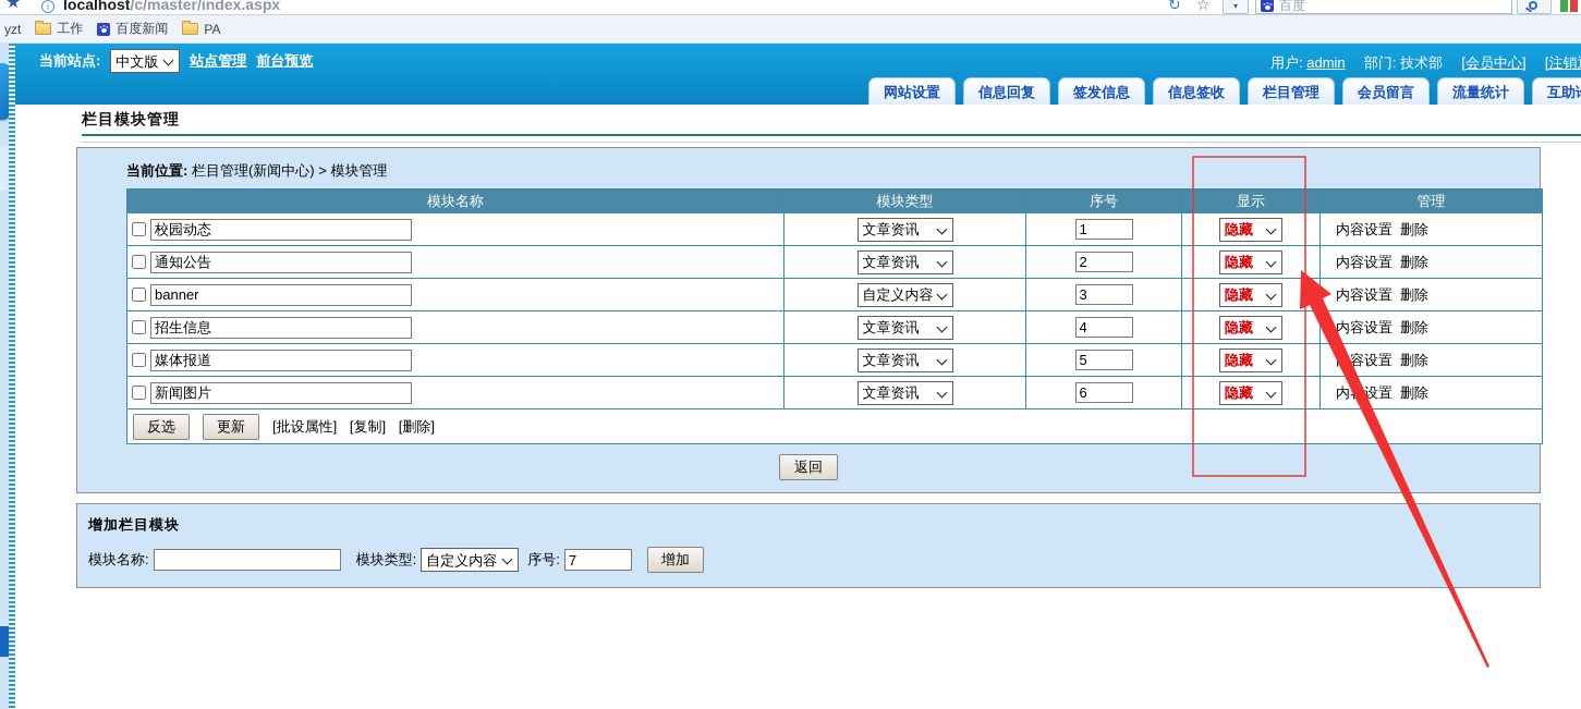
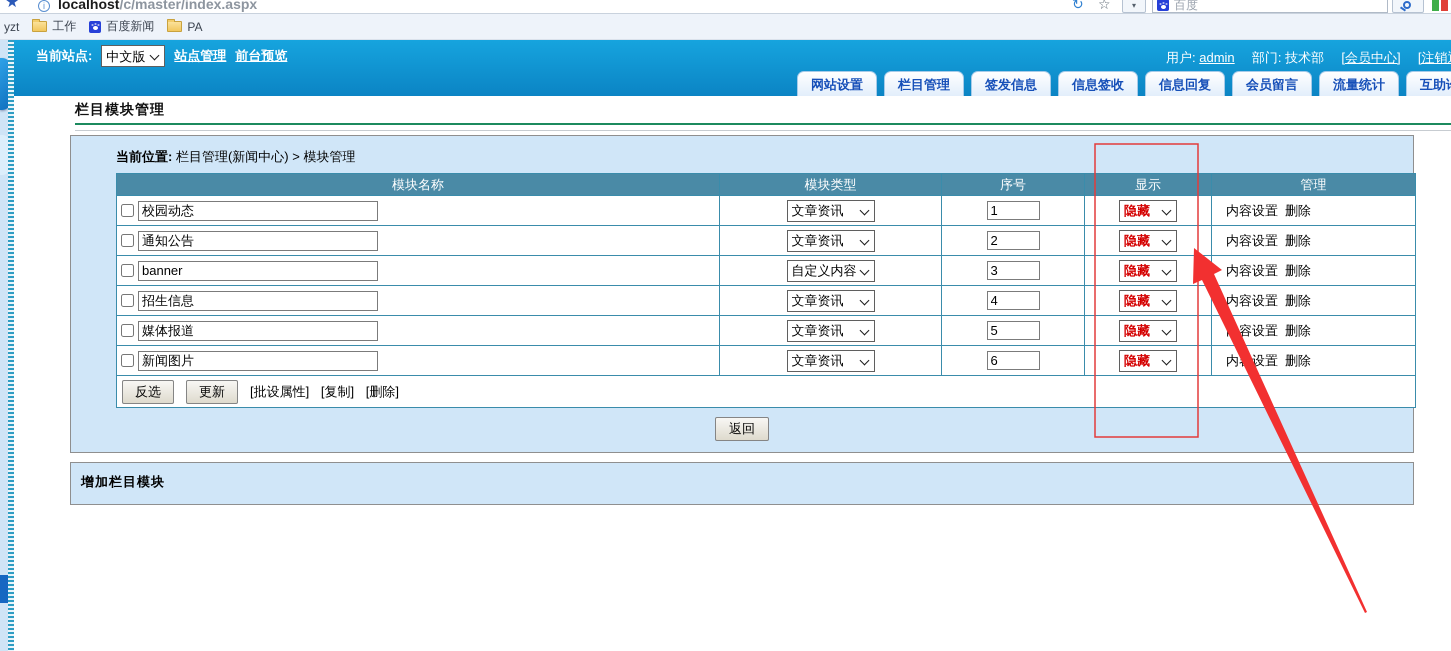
  ★
  i
  localhost/c/master/index.aspx
  ↻
  ☆
  ▾
  百度
  yzt
  工作
  百度新闻
  PA
  当前站点:
  中文版
  站点管理
  前台预览
  用户: admin 部门: 技术部 [会员中心] [注销
  网站设置
- 信息回复
+ 栏目管理
  签发信息
  信息签收
- 栏目管理
+ 信息回复
  会员留言
  流量统计
  栏目模块管理
  当前位置: 栏目管理(新闻中心) > 模块管理
  模块名称	模块类型	序号	显示	管理
  校园动态	文章资讯	1	隐藏	内容设置 删除
  通知公告	文章资讯	2	隐藏	内容设置 删除
  banner	自定义内容	3	隐藏	内容设置 删除
  招生信息	文章资讯	4	隐藏	内容设置 删除
  媒体报道	文章资讯	5	隐藏	容设置 删除
  新闻图片	文章资讯	6	隐藏	内设置 删除
  反选 更新 [批设属性] [复制] [删除]
  返回
  增加栏目模块
- 模块名称:
- 模块类型:
- 自定义内容
- 序号:
- 7
- 增加
